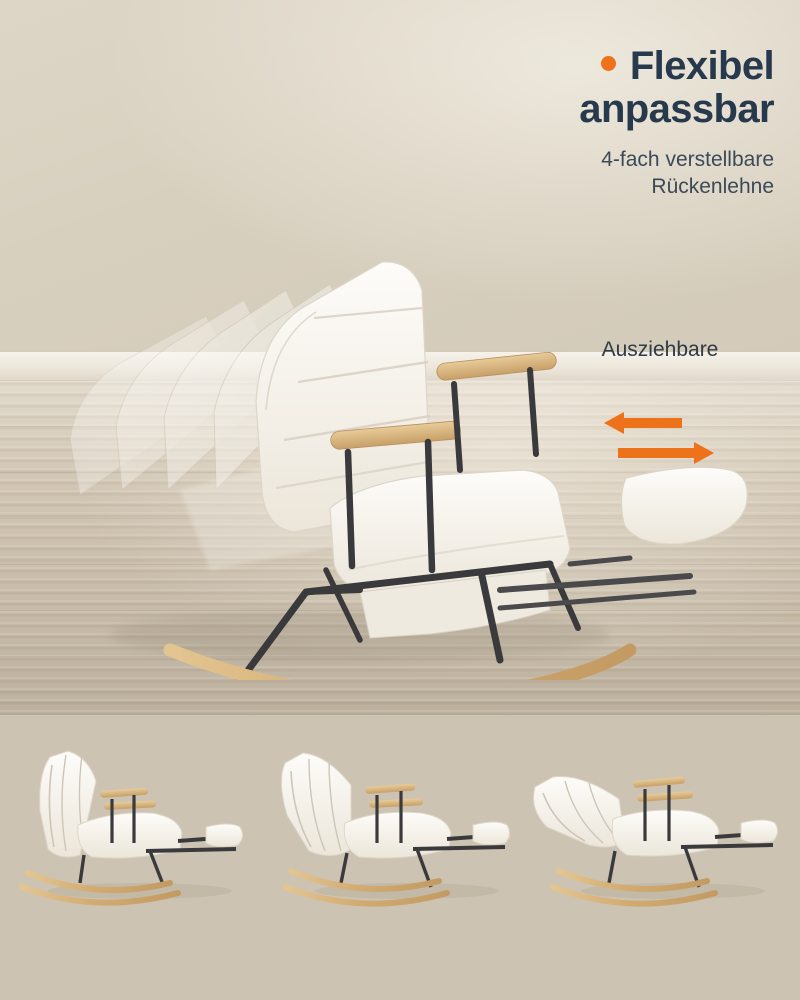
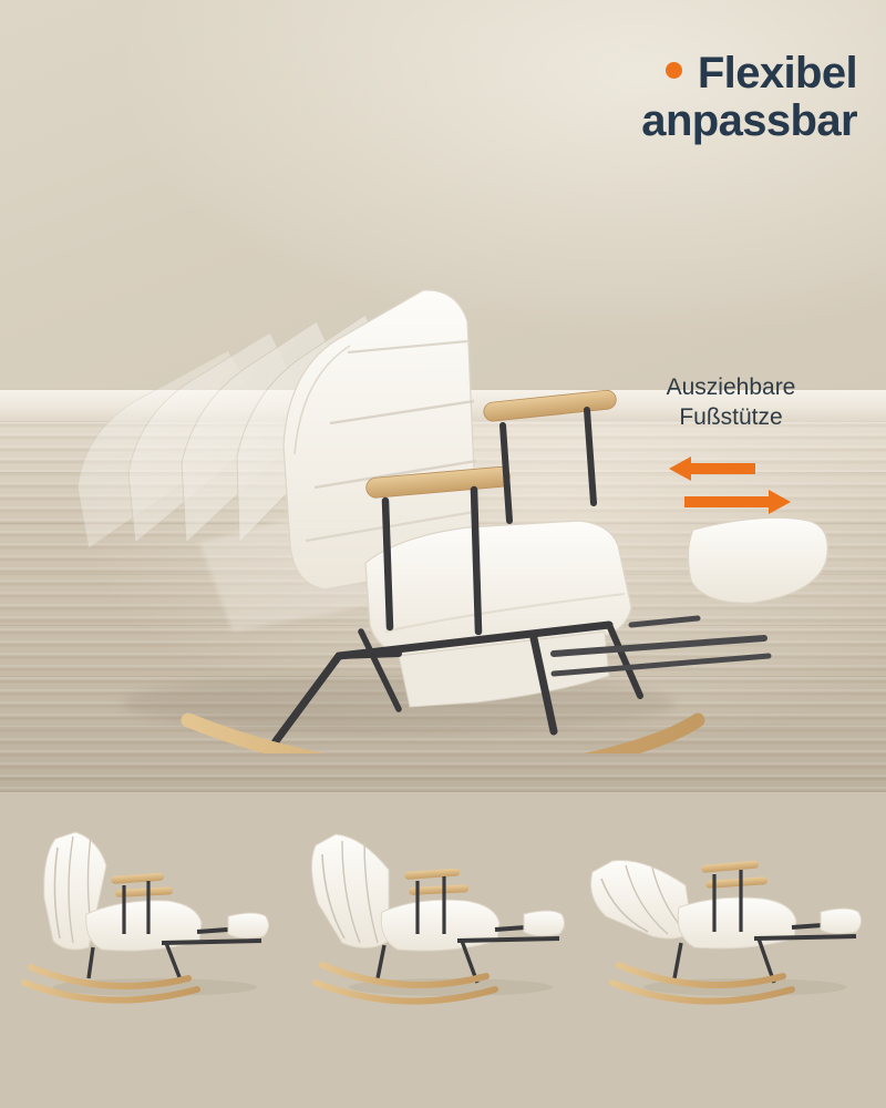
  Flexibel
  anpassbar
- 4-fach verstellbare
- Rückenlehne
  Ausziehbare
+ Fußstütze
